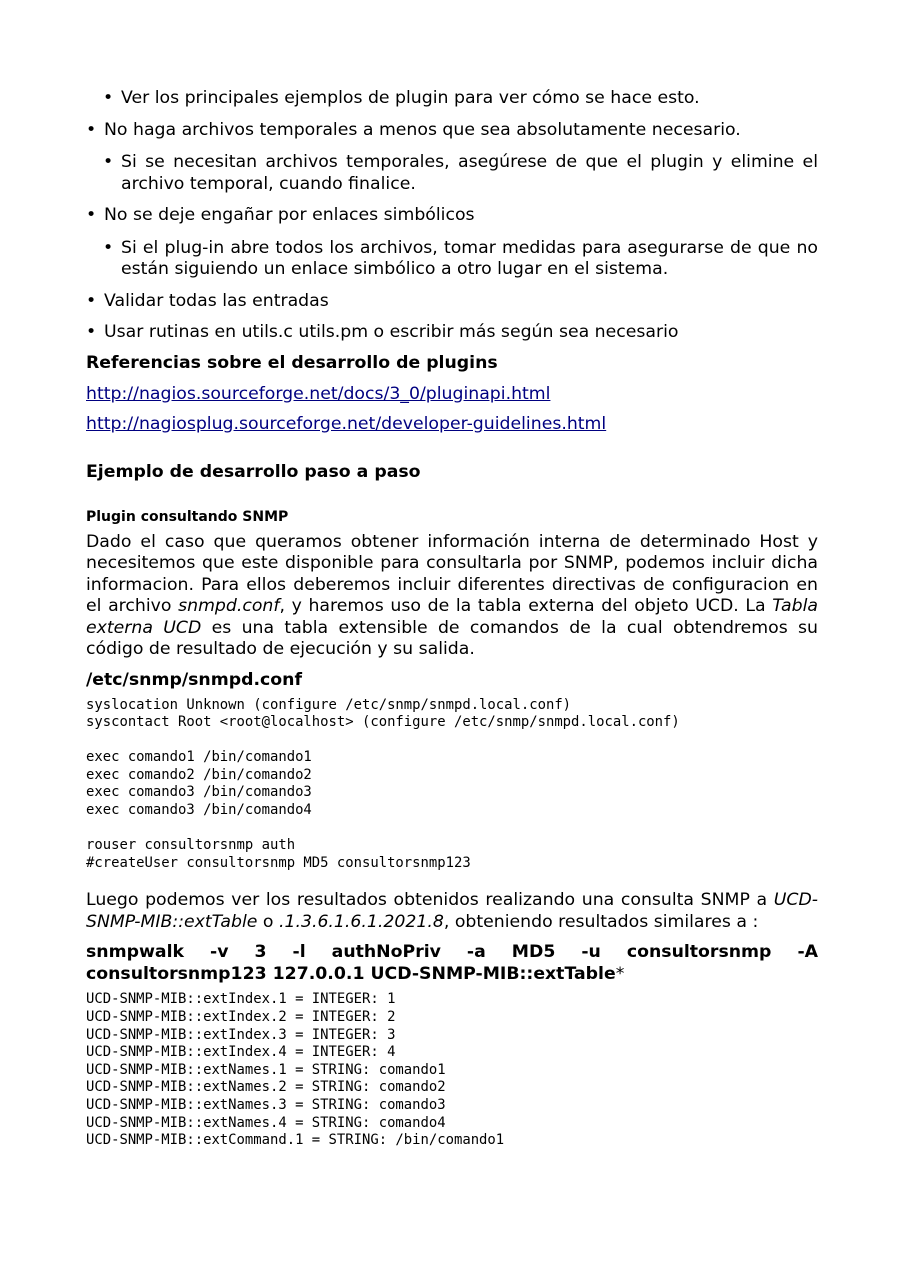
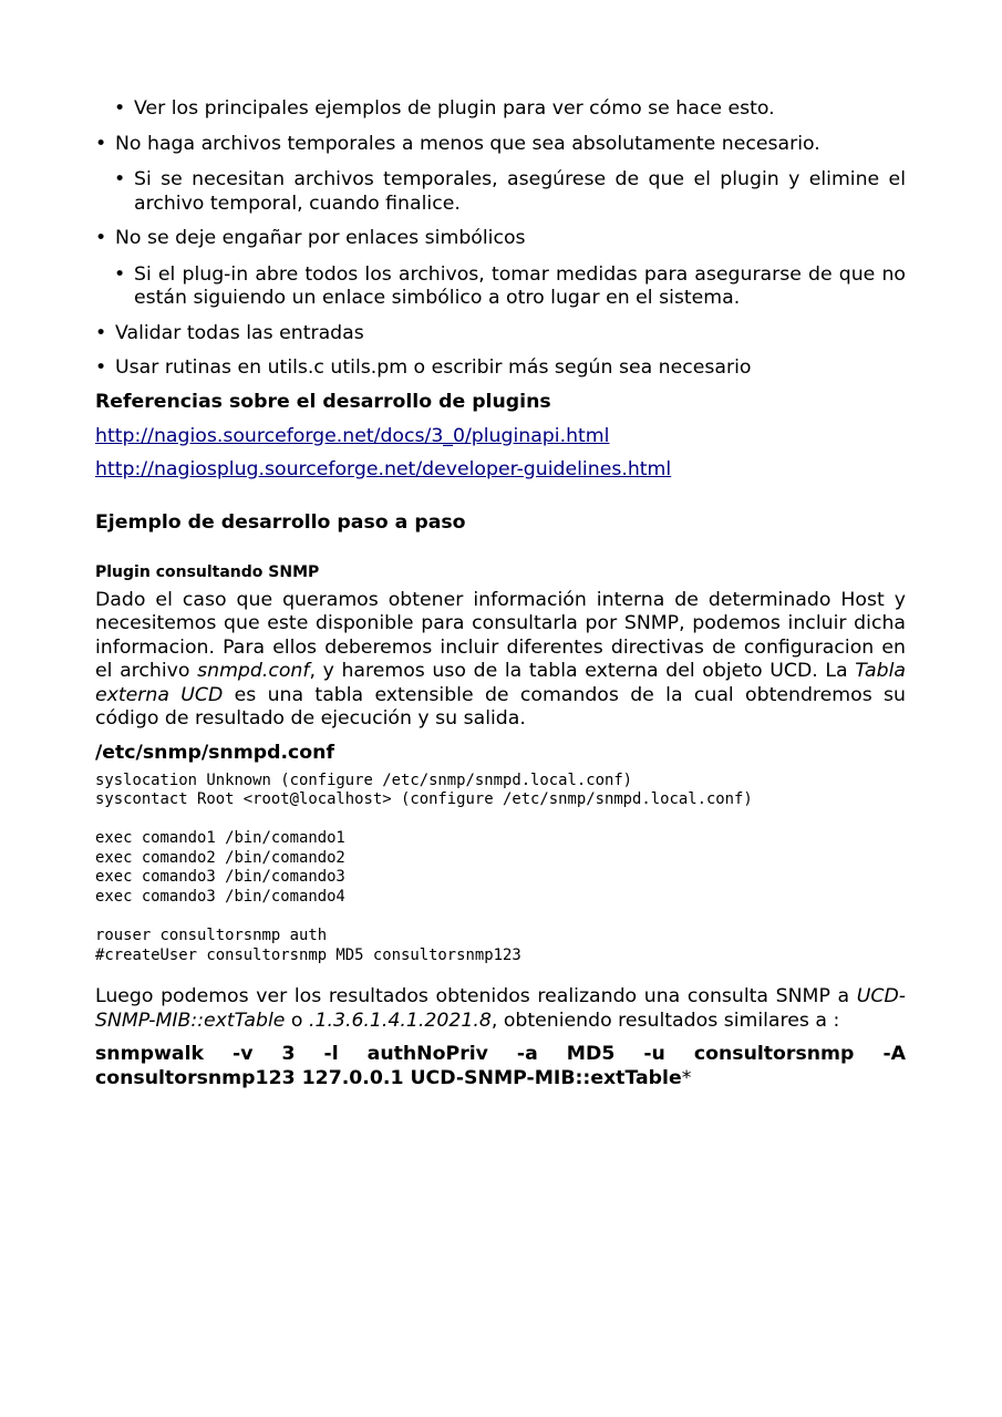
  •
  Ver los principales ejemplos de plugin para ver cómo se hace esto.
  •
  No haga archivos temporales a menos que sea absolutamente necesario.
  •
  Si se necesitan archivos temporales, asegúrese de que el plugin y elimine el archivo temporal, cuando finalice.
  •
  No se deje engañar por enlaces simbólicos
  •
  Si el plug-in abre todos los archivos, tomar medidas para asegurarse de que no están siguiendo un enlace simbólico a otro lugar en el sistema.
  •
  Validar todas las entradas
  •
  Usar rutinas en utils.c utils.pm o escribir más según sea necesario
  Referencias sobre el desarrollo de plugins
  http://nagios.sourceforge.net/docs/3_0/pluginapi.html
  http://nagiosplug.sourceforge.net/developer-guidelines.html
  Ejemplo de desarrollo paso a paso
  Plugin consultando SNMP
  Dado el caso que queramos obtener información interna de determinado Host y necesitemos que este disponible para consultarla por SNMP, podemos incluir dicha informacion. Para ellos deberemos incluir diferentes directivas de configuracion en el archivo snmpd.conf, y haremos uso de la tabla externa del objeto UCD. La Tabla externa UCD es una tabla extensible de comandos de la cual obtendremos su código de resultado de ejecución y su salida.
  /etc/snmp/snmpd.conf
  syslocation Unknown (configure /etc/snmp/snmpd.local.conf)
  syscontact Root <root@localhost> (configure /etc/snmp/snmpd.local.conf)
  exec comando1 /bin/comando1
  exec comando2 /bin/comando2
  exec comando3 /bin/comando3
  exec comando3 /bin/comando4
  rouser consultorsnmp auth
  #createUser consultorsnmp MD5 consultorsnmp123
- Luego podemos ver los resultados obtenidos realizando una consulta SNMP a UCD-SNMP-MIB::extTable o .1.3.6.1.6.1.2021.8, obteniendo resultados similares a :
+ Luego podemos ver los resultados obtenidos realizando una consulta SNMP a UCD-SNMP-MIB::extTable o .1.3.6.1.4.1.2021.8, obteniendo resultados similares a :
  snmpwalk -v 3 -l authNoPriv -a MD5 -u consultorsnmp -A consultorsnmp123 127.0.0.1 UCD-SNMP-MIB::extTable*
- UCD-SNMP-MIB::extIndex.1 = INTEGER: 1
- UCD-SNMP-MIB::extIndex.2 = INTEGER: 2
- UCD-SNMP-MIB::extIndex.3 = INTEGER: 3
- UCD-SNMP-MIB::extIndex.4 = INTEGER: 4
- UCD-SNMP-MIB::extNames.1 = STRING: comando1
- UCD-SNMP-MIB::extNames.2 = STRING: comando2
- UCD-SNMP-MIB::extNames.3 = STRING: comando3
- UCD-SNMP-MIB::extNames.4 = STRING: comando4
- UCD-SNMP-MIB::extCommand.1 = STRING: /bin/comando1
